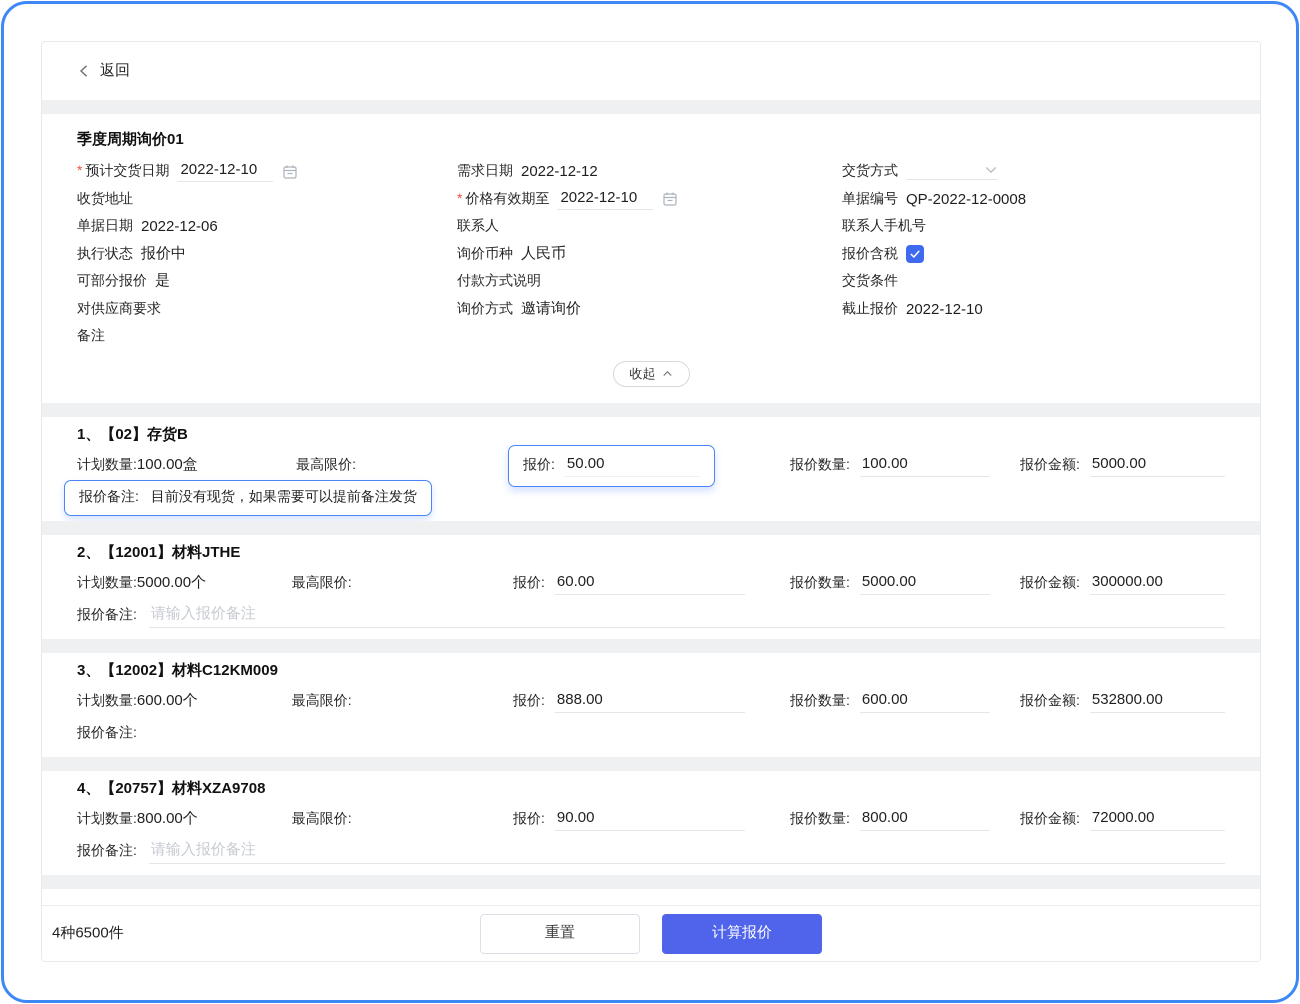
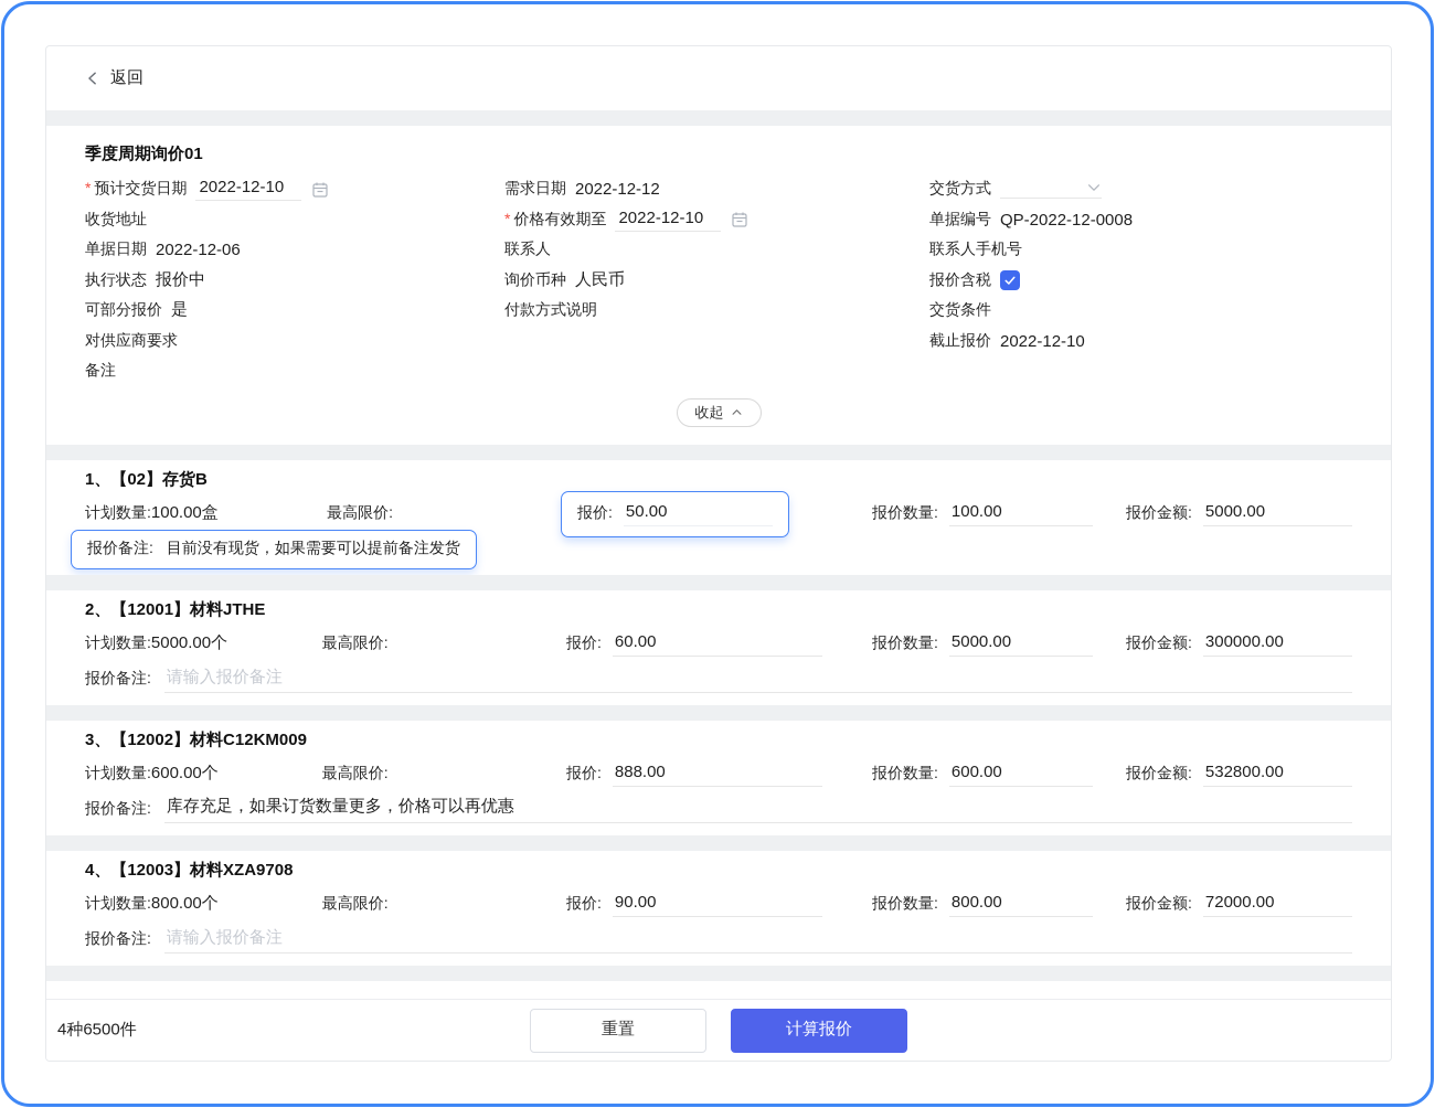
  返回
  季度周期询价01
  预计交货日期
  2022-12-10
  收货地址
  单据日期
  2022-12-06
  执行状态
  报价中
  可部分报价
  是
  对供应商要求
  备注
  需求日期
  2022-12-12
  价格有效期至
  2022-12-10
  联系人
  询价币种
  人民币
  付款方式说明
- 询价方式
- 邀请询价
  交货方式
  单据编号
  QP-2022-12-0008
  联系人手机号
  报价含税
  交货条件
  截止报价
  2022-12-10
  收起
  1、【02】存货B
  计划数量:
  100.00盒
  最高限价:
  报价:
  50.00
  报价数量:
  100.00
  报价金额:
  5000.00
  报价备注:
  目前没有现货，如果需要可以提前备注发货
  2、【12001】材料JTHE
  计划数量:
  5000.00个
  最高限价:
  报价:
  60.00
  报价数量:
  5000.00
  报价金额:
  300000.00
  报价备注:
  请输入报价备注
  3、【12002】材料C12KM009
  计划数量:
  600.00个
  最高限价:
  报价:
  888.00
  报价数量:
  600.00
  报价金额:
  532800.00
  报价备注:
+ 库存充足，如果订货数量更多，价格可以再优惠
- 4、【20757】材料XZA9708
+ 4、【12003】材料XZA9708
  计划数量:
  800.00个
  最高限价:
  报价:
  90.00
  报价数量:
  800.00
  报价金额:
  72000.00
  报价备注:
  请输入报价备注
  4种6500件
  重置
  计算报价
